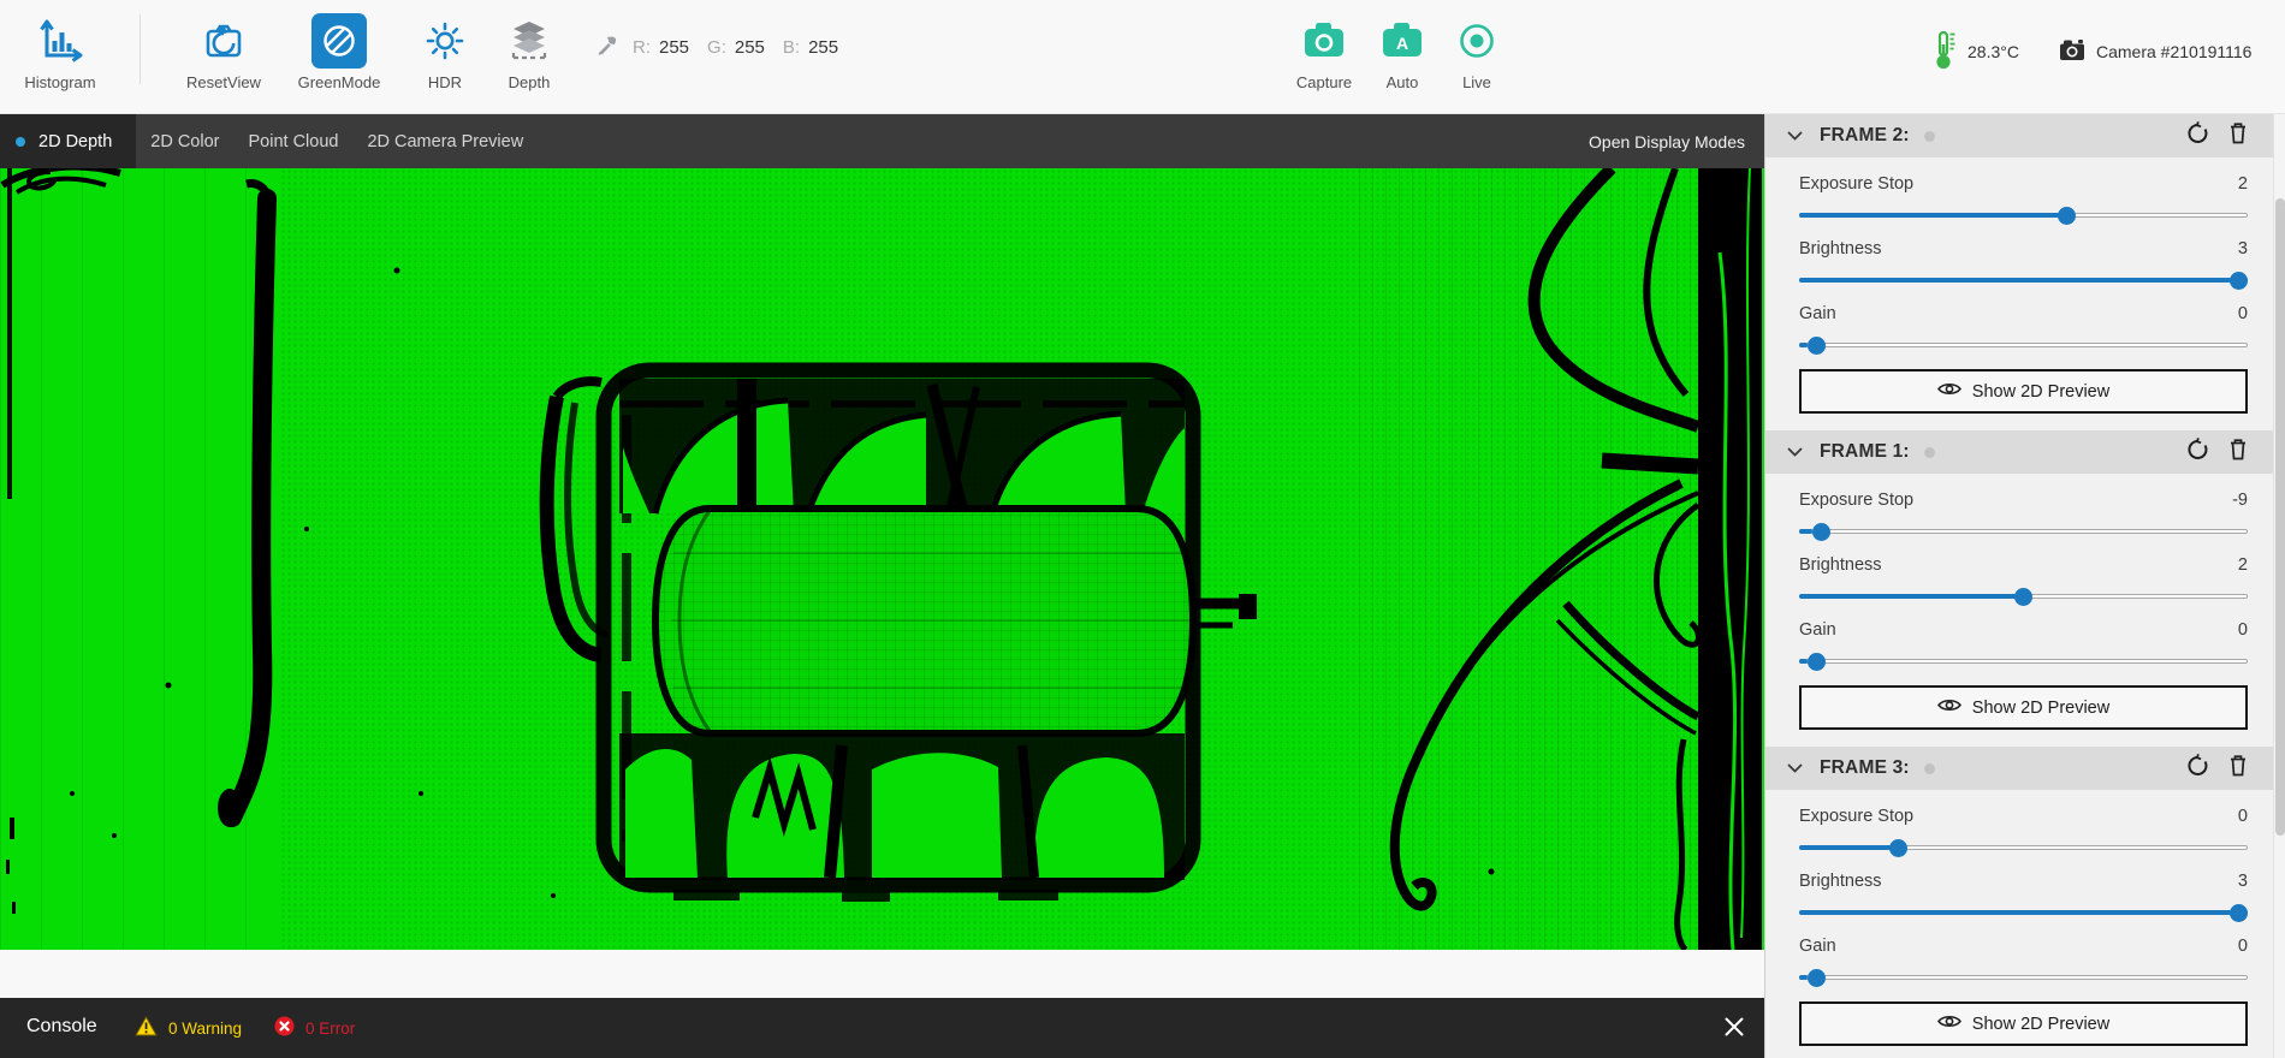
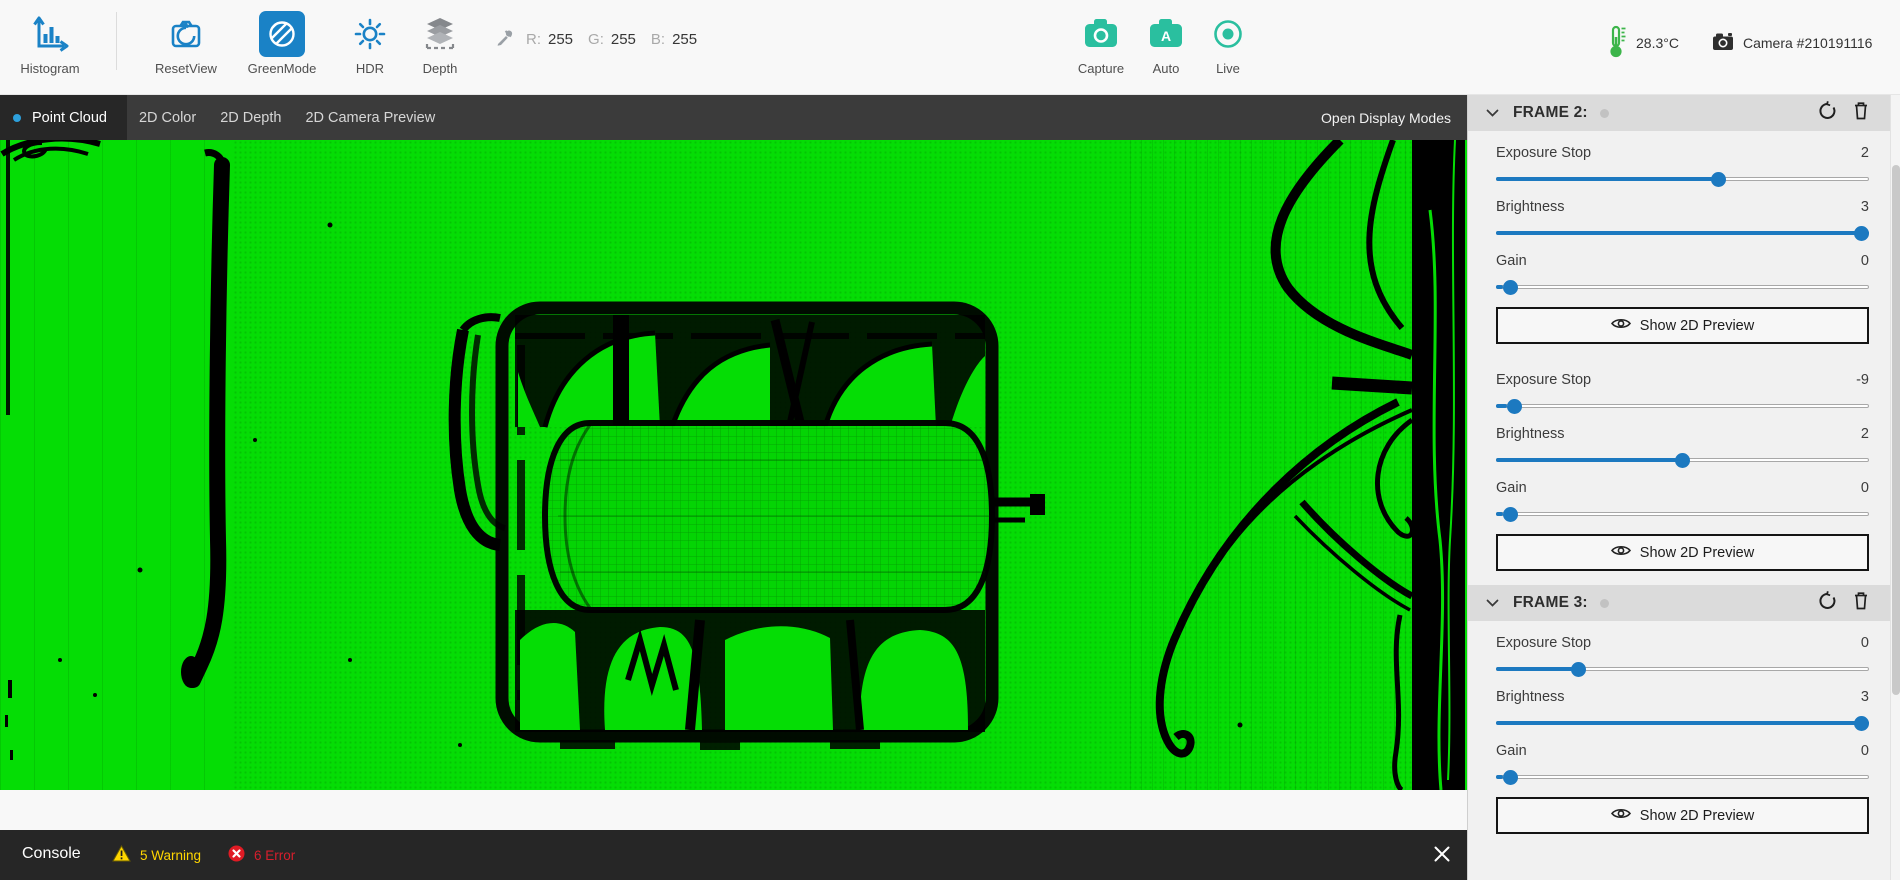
  Histogram
  ResetView
  GreenMode
  HDR
  Depth
  R:
  255
  G:
  255
  B:
  255
  Capture
  A
  Auto
  Live
  28.3°C
  Camera #210191116
- 2D Depth
+ Point Cloud
  2D Color
- Point Cloud
+ 2D Depth
  2D Camera Preview
  Open Display Modes
  Console
- 0 Warning
+ 5 Warning
- 0 Error
+ 6 Error
  FRAME 2:
  Exposure Stop
  2
  Brightness
  3
  Gain
  0
  Show 2D Preview
- FRAME 1:
  Exposure Stop
  -9
  Brightness
  2
  Gain
  0
  Show 2D Preview
  FRAME 3:
  Exposure Stop
  0
  Brightness
  3
  Gain
  0
  Show 2D Preview
